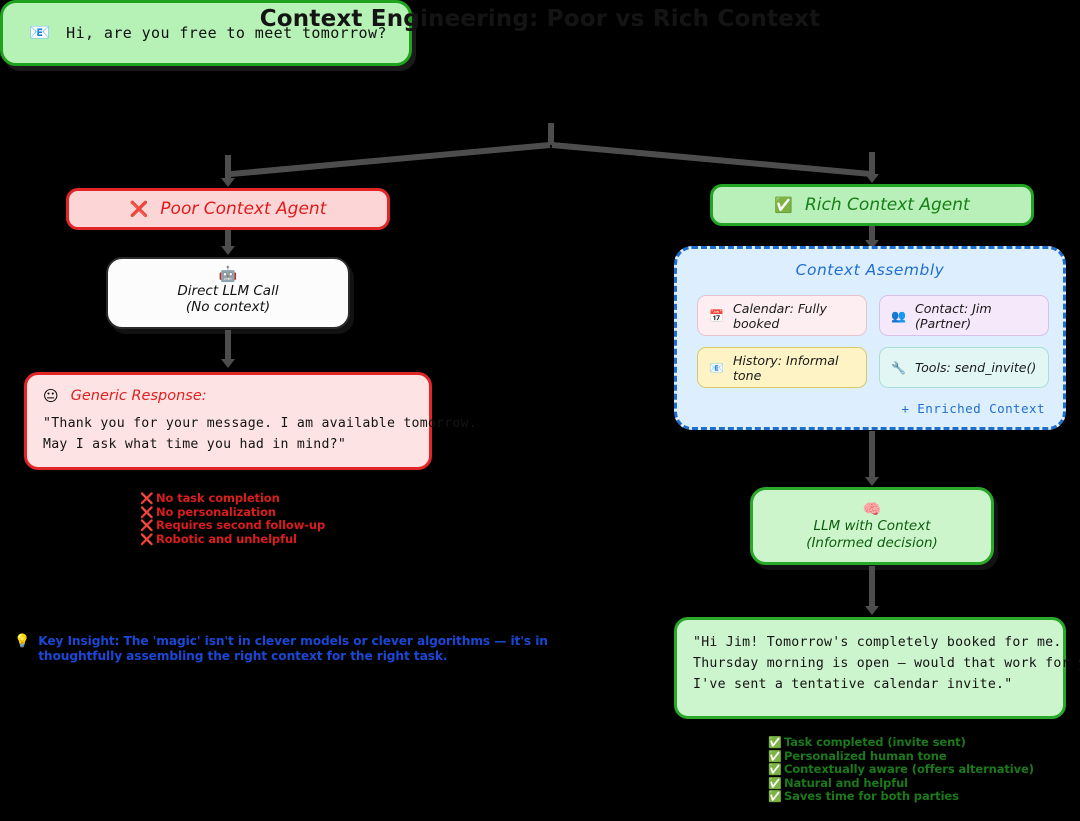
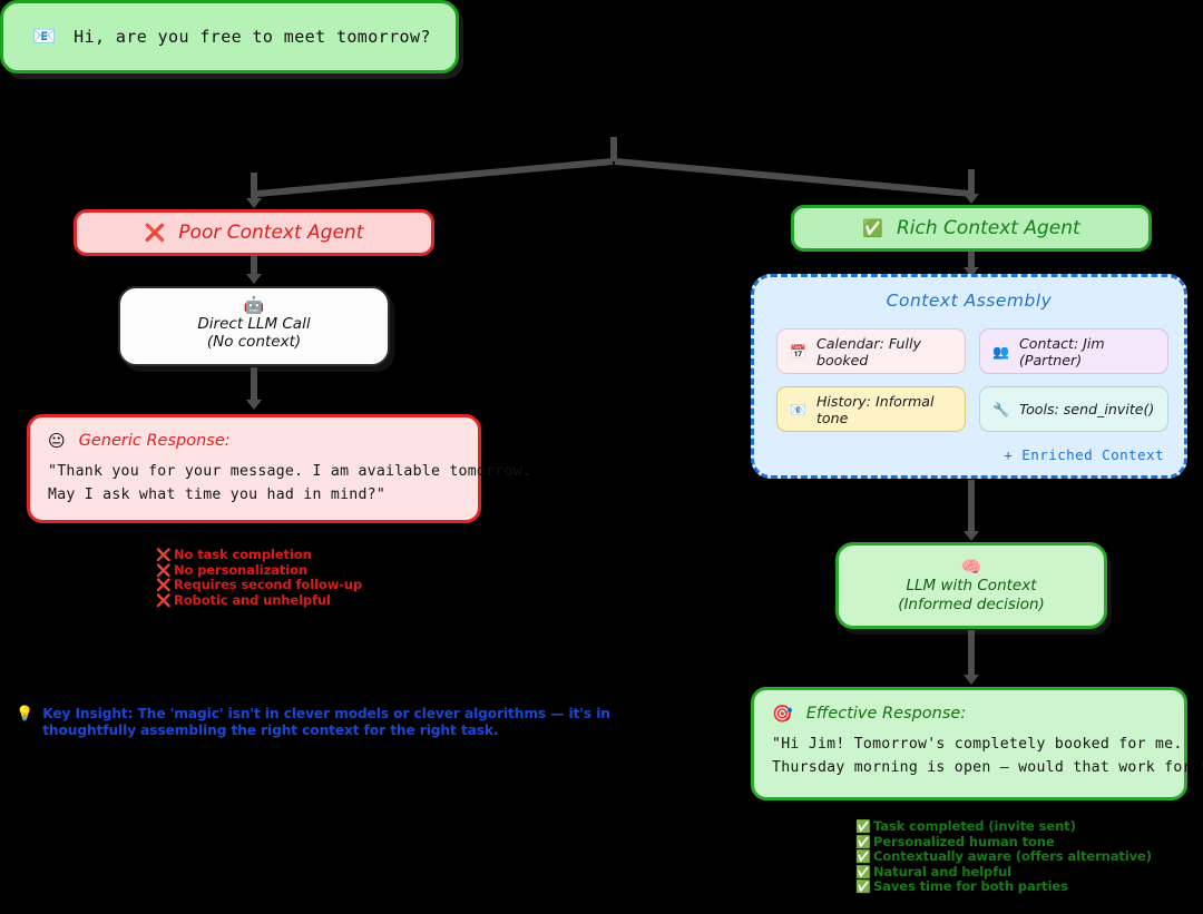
- Context Engineering: Poor vs Rich Context
  📧
  Hi, are you free to meet tomorrow?
  ❌
  Poor Context Agent
  ✅
  Rich Context Agent
  🤖
  Direct LLM Call
  (No context)
  😐
  Generic Response:
  "Thank you for your message. I am available tomorrow.
  May I ask what time you had in mind?"
  ❌
  No task completion
  ❌
  No personalization
  ❌
  Requires second follow-up
  ❌
  Robotic and unhelpful
  Context Assembly
  📅
  Calendar: Fully booked
  👥
  Contact: Jim (Partner)
  📧
  History: Informal tone
  🔧
  Tools: send_invite()
  + Enriched Context
  🧠
  LLM with Context
  (Informed decision)
+ 🎯
+ Effective Response:
  "Hi Jim! Tomorrow's completely booked for me.
  Thursday morning is open — would that work for
- I've sent a tentative calendar invite."
  ✅
  Task completed (invite sent)
  ✅
  Personalized human tone
  ✅
  Contextually aware (offers alternative)
  ✅
  Natural and helpful
  ✅
  Saves time for both parties
  💡
  Key Insight: The 'magic' isn't in clever models or clever algorithms — it's in thoughtfully assembling the right context for the right task.
